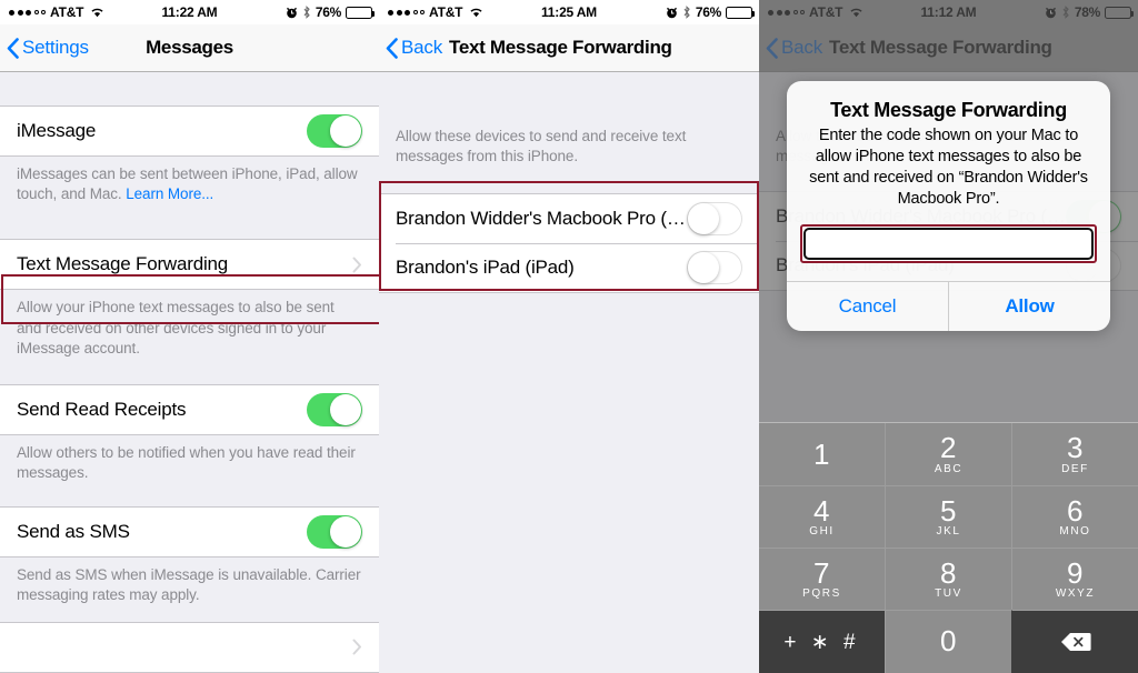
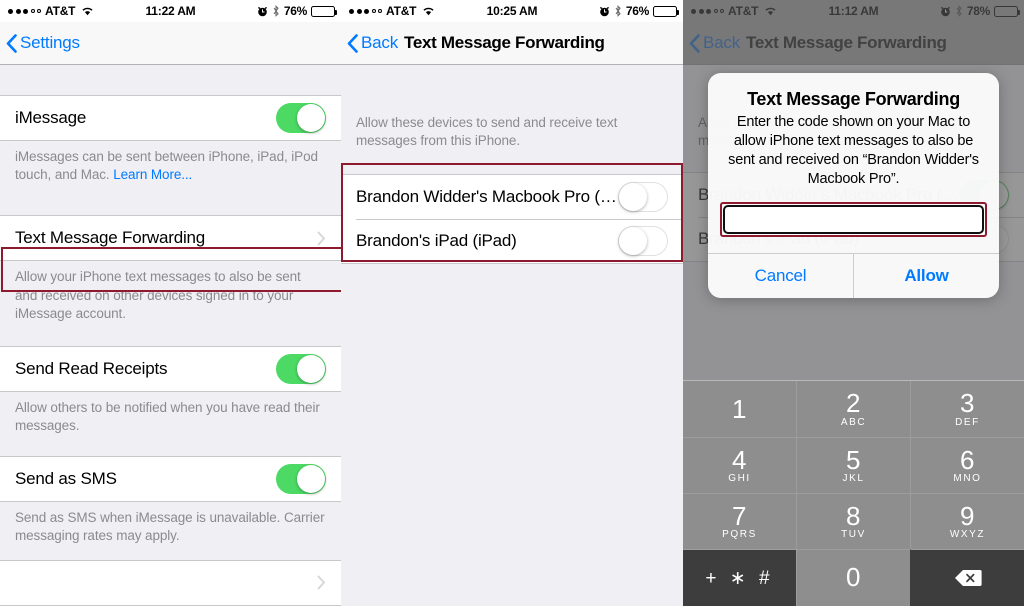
  AT&T
  11:22 AM
  76%
  Settings
- Messages
  iMessage
- iMessages can be sent between iPhone, iPad, allow touch, and Mac. Learn More...
+ iMessages can be sent between iPhone, iPad, iPod touch, and Mac. Learn More...
  Text Message Forwarding
  Allow your iPhone text messages to also be sent and received on other devices signed in to your iMessage account.
  Send Read Receipts
  Allow others to be notified when you have read their messages.
  Send as SMS
  Send as SMS when iMessage is unavailable. Carrier messaging rates may apply.
  AT&T
- 11:25 AM
+ 10:25 AM
  76%
  Back
  Text Message Forwarding
  Allow these devices to send and receive text messages from this iPhone.
  Brandon Widder's Macbook Pro (…
  Brandon's iPad (iPad)
  AT&T
  11:12 AM
  78%
  Back
  Text Message Forwarding
  Text Message Forwarding
  Enter the code shown on your Mac to allow iPhone text messages to also be sent and received on “Brandon Widder's Macbook Pro”.
  Cancel
  Allow
  1
  2
  ABC
  3
  DEF
  4
  GHI
  5
  JKL
  6
  MNO
  7
  PQRS
  8
  TUV
  9
  WXYZ
  + ∗ #
  0
